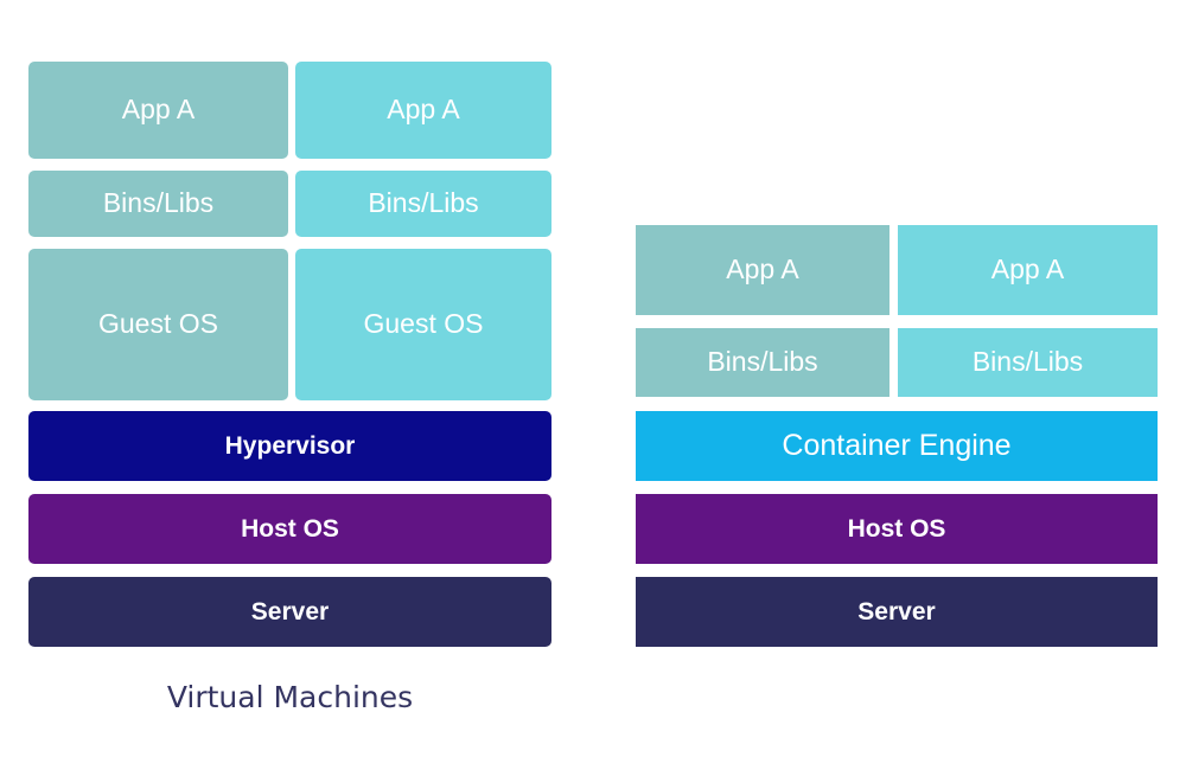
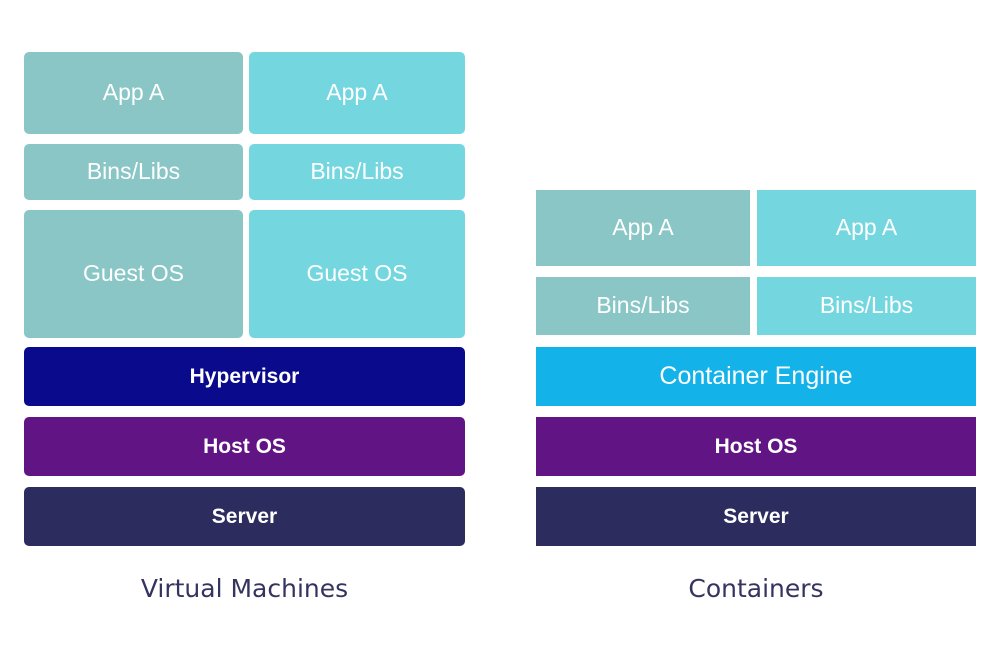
  App A
  App A
  Bins/Libs
  Bins/Libs
  Guest OS
  Guest OS
  Hypervisor
  Host OS
  Server
  App A
  App A
  Bins/Libs
  Bins/Libs
  Container Engine
  Host OS
  Server
  Virtual Machines
+ Containers
